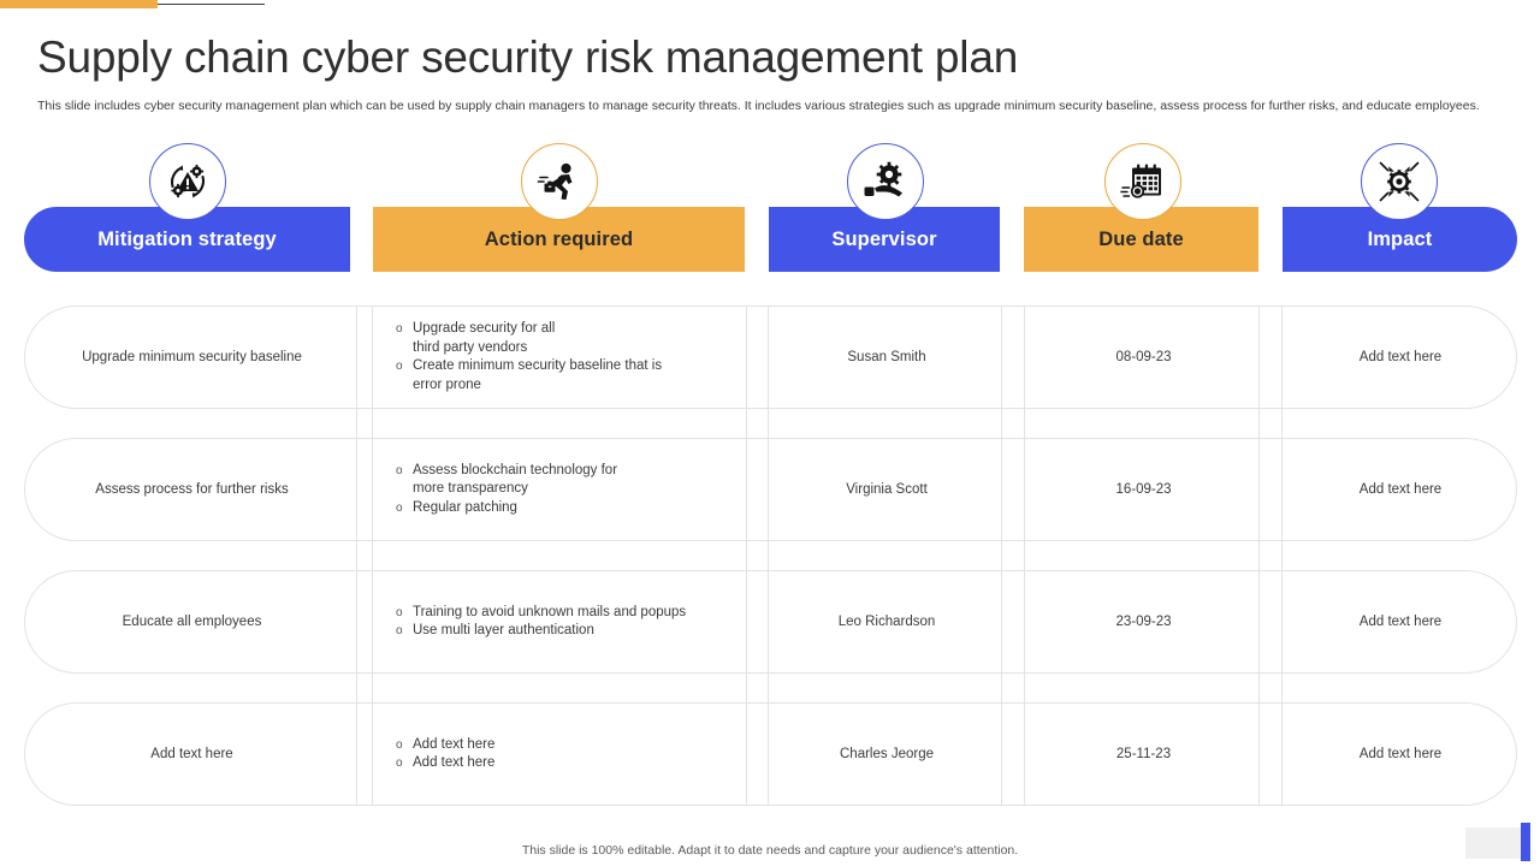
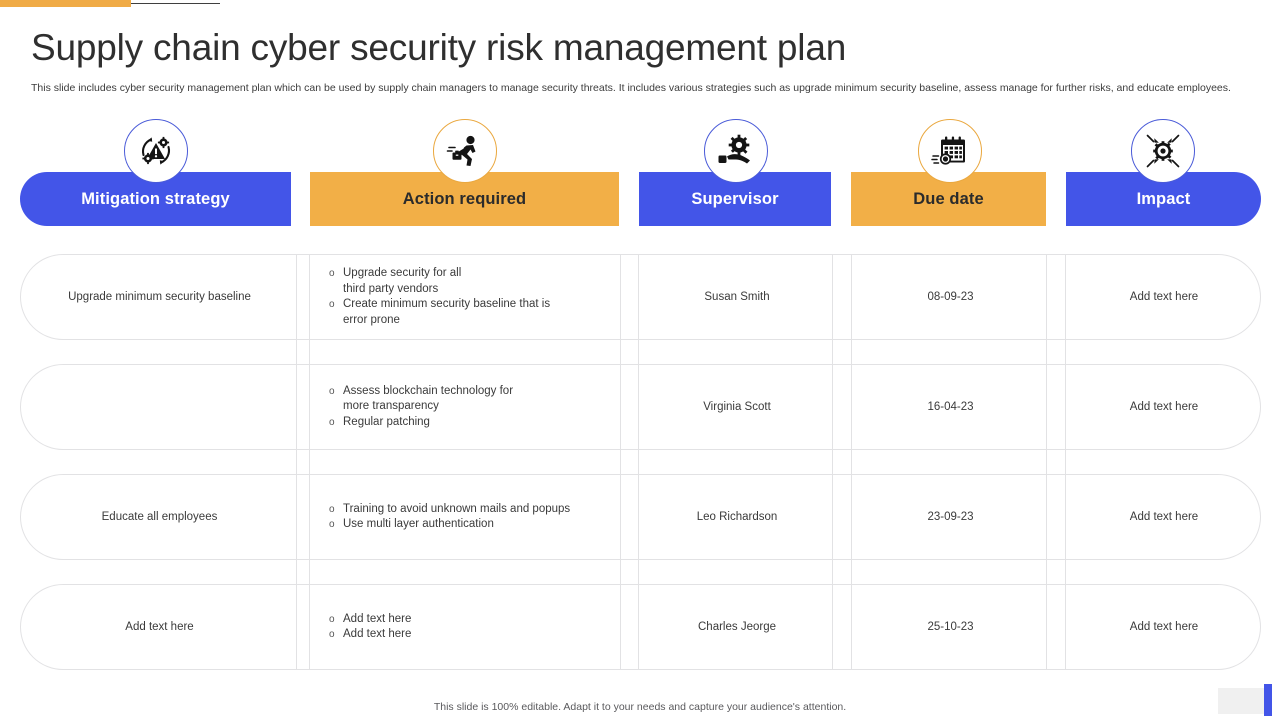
  Supply chain cyber security risk management plan
- This slide includes cyber security management plan which can be used by supply chain managers to manage security threats. It includes various strategies such as upgrade minimum security baseline, assess process for further risks, and educate employees.
+ This slide includes cyber security management plan which can be used by supply chain managers to manage security threats. It includes various strategies such as upgrade minimum security baseline, assess manage for further risks, and educate employees.
  Mitigation strategy
  Action required
  Supervisor
  Due date
  Impact
  Upgrade minimum security baseline
  o
  Upgrade security for all
  third party vendors
  o
  Create minimum security baseline that is
  error prone
  Susan Smith
  08-09-23
  Add text here
- Assess process for further risks
  o
  Assess blockchain technology for
  more transparency
  o
  Regular patching
  Virginia Scott
- 16-09-23
+ 16-04-23
  Add text here
  Educate all employees
  o
  Training to avoid unknown mails and popups
  o
  Use multi layer authentication
  Leo Richardson
  23-09-23
  Add text here
  Add text here
  o
  Add text here
  o
  Add text here
  Charles Jeorge
- 25-11-23
+ 25-10-23
  Add text here
- This slide is 100% editable. Adapt it to date needs and capture your audience's attention.
+ This slide is 100% editable. Adapt it to your needs and capture your audience's attention.
